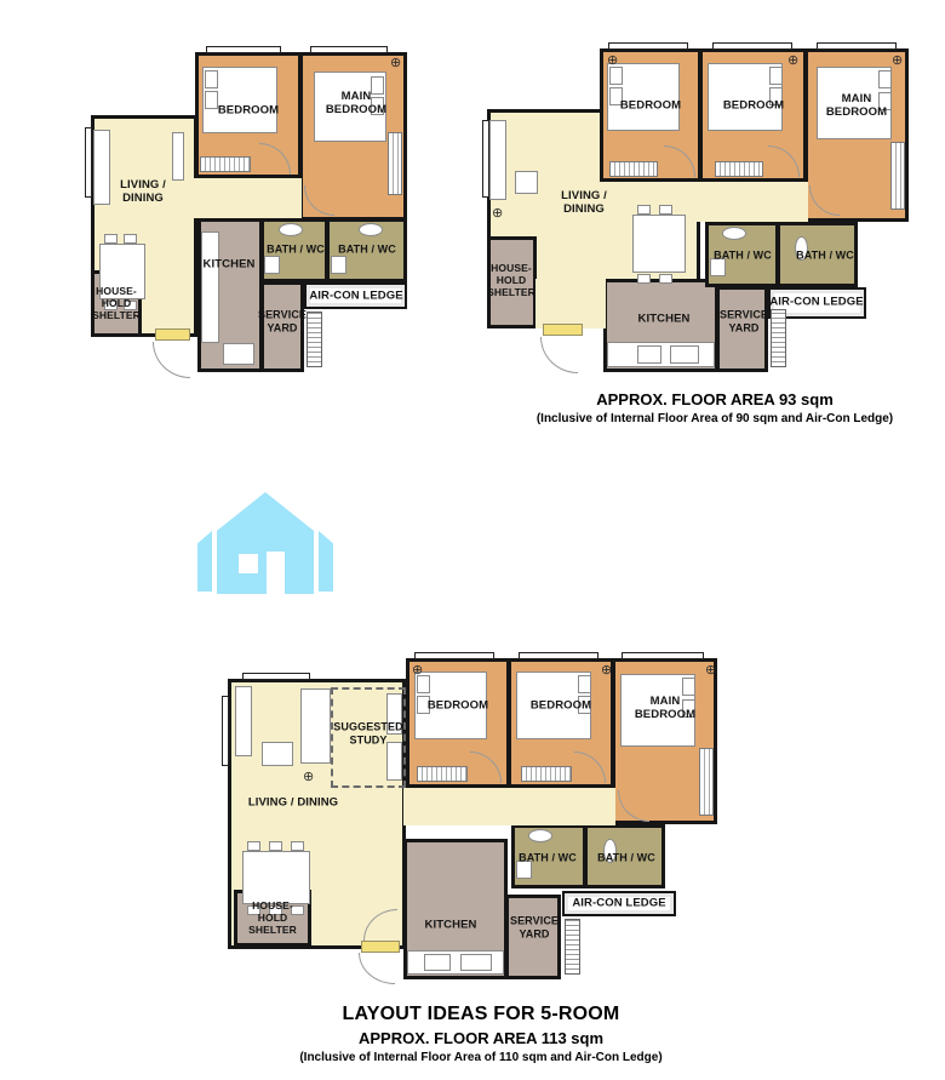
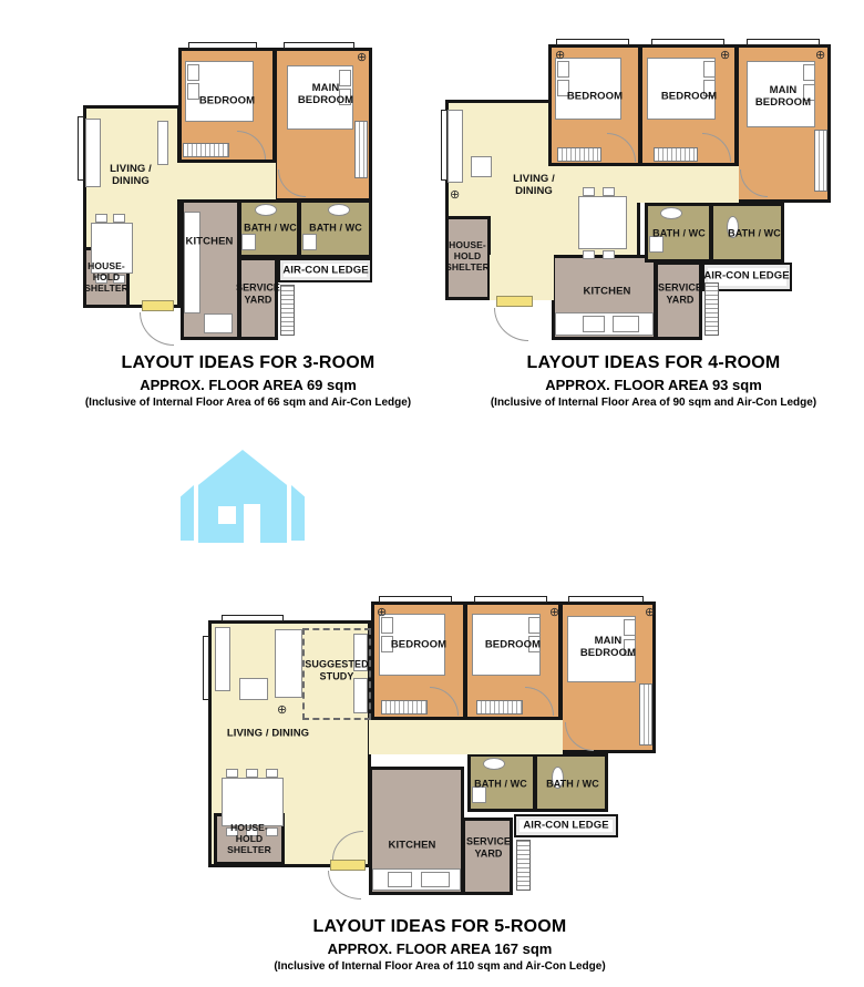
  ⊕
  LIVING /
  DINING
  BEDROOM
  MAIN
  BEDROOM
  KITCHEN
  BATH / WC
  BATH / WC
  SERVICE
  YARD
  AIR-CON LEDGE
  HOUSE-
  HOLD
  SHELTER
  ⊕
  ⊕
  ⊕
  ⊕
  LIVING /
  DINING
  BEDROOM
  BEDROOM
  MAIN
  BEDROOM
  HOUSE-
  HOLD
  SHELTER
  KITCHEN
  SERVICE
  YARD
  BATH / WC
  BATH / WC
  AIR-CON LEDGE
  ⊕
  ⊕
  ⊕
  ⊕
  LIVING / DINING
  SUGGESTED
  STUDY
  BEDROOM
  BEDROOM
  MAIN
  BEDROOM
  BATH / WC
  BATH / WC
  AIR-CON LEDGE
  KITCHEN
  SERVICE
  YARD
  HOUSE-
  HOLD
  SHELTER
+ LAYOUT IDEAS FOR 3-ROOM
+ APPROX. FLOOR AREA 69 sqm
+ (Inclusive of Internal Floor Area of 66 sqm and Air-Con Ledge)
+ LAYOUT IDEAS FOR 4-ROOM
  APPROX. FLOOR AREA 93 sqm
  (Inclusive of Internal Floor Area of 90 sqm and Air-Con Ledge)
  LAYOUT IDEAS FOR 5-ROOM
- APPROX. FLOOR AREA 113 sqm
+ APPROX. FLOOR AREA 167 sqm
  (Inclusive of Internal Floor Area of 110 sqm and Air-Con Ledge)
